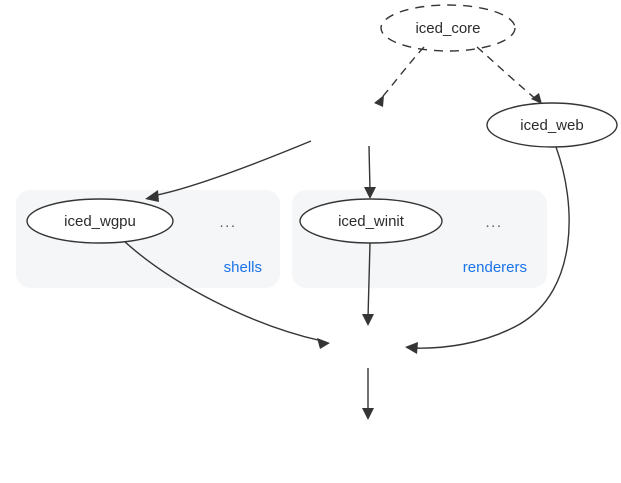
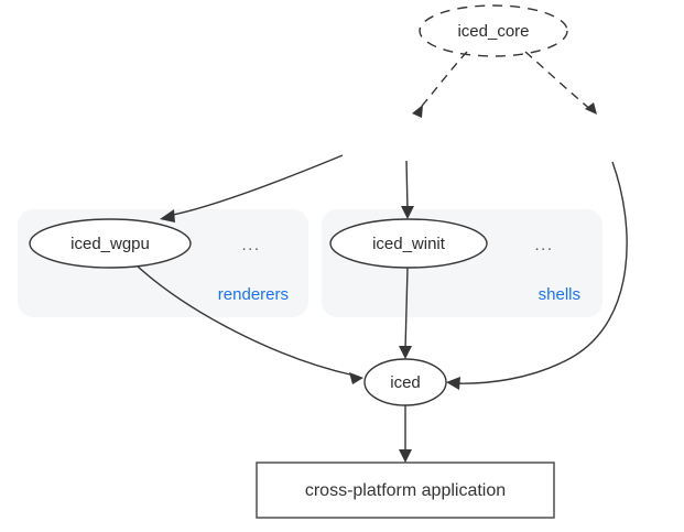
  ...
- shells
+ renderers
  ...
- renderers
+ shells
  iced_core
- iced_web
  iced_wgpu
  iced_winit
+ iced
+ cross-platform application
